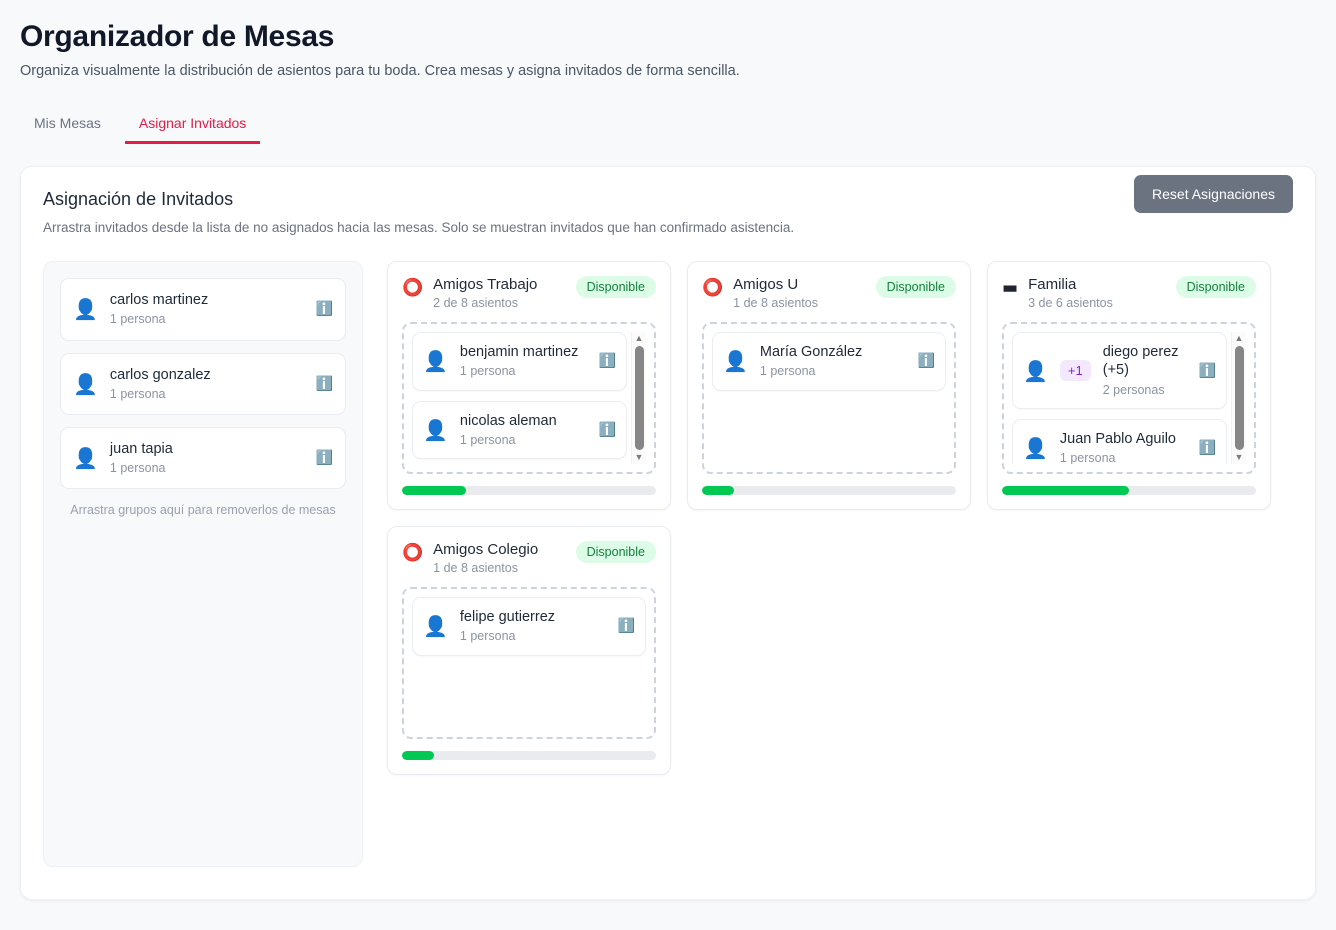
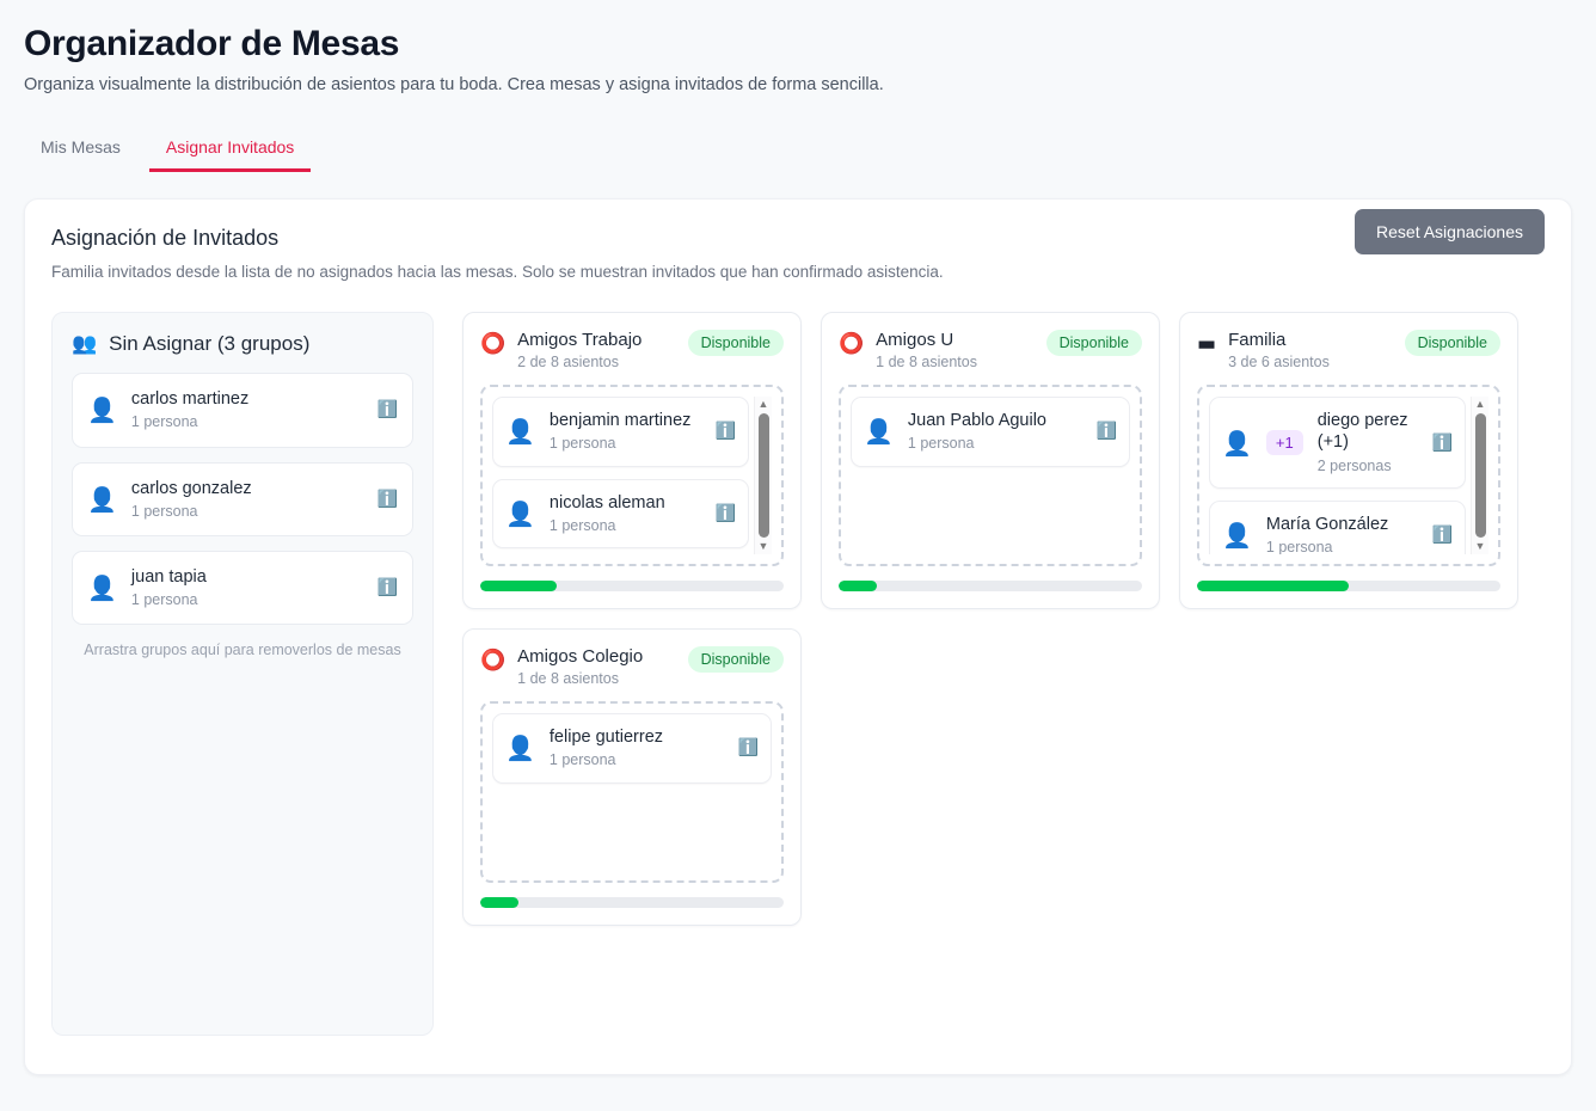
  Organizador de Mesas
  Organiza visualmente la distribución de asientos para tu boda. Crea mesas y asigna invitados de forma sencilla.
  Mis Mesas
  Asignar Invitados
  Asignación de Invitados
- Arrastra invitados desde la lista de no asignados hacia las mesas. Solo se muestran invitados que han confirmado asistencia.
+ Familia invitados desde la lista de no asignados hacia las mesas. Solo se muestran invitados que han confirmado asistencia.
  Reset Asignaciones
+ 👥
+ Sin Asignar (3 grupos)
  👤
  carlos martinez
  1 persona
  ℹ️
  👤
  carlos gonzalez
  1 persona
  ℹ️
  👤
  juan tapia
  1 persona
  ℹ️
  Arrastra grupos aquí para removerlos de mesas
  ⭕
  Amigos Trabajo
  2 de 8 asientos
  Disponible
  👤
  benjamin martinez
  1 persona
  ℹ️
  👤
  nicolas aleman
  1 persona
  ℹ️
  ▲
  ▼
  ⭕
  Amigos U
  1 de 8 asientos
  Disponible
  👤
- María González
+ Juan Pablo Aguilo
  1 persona
  ℹ️
  ▬
  Familia
  3 de 6 asientos
  Disponible
  👤
  +1
- diego perez (+5)
+ diego perez (+1)
  2 personas
  ℹ️
  👤
- Juan Pablo Aguilo
+ María González
  1 persona
  ℹ️
  ▲
  ▼
  ⭕
  Amigos Colegio
  1 de 8 asientos
  Disponible
  👤
  felipe gutierrez
  1 persona
  ℹ️
